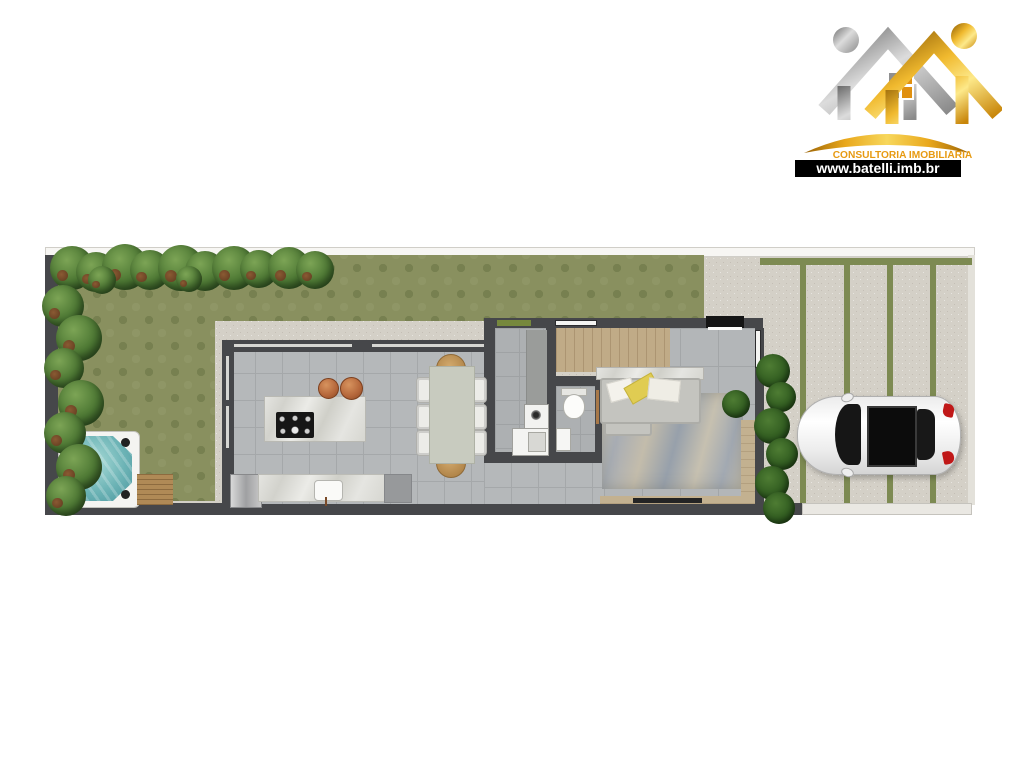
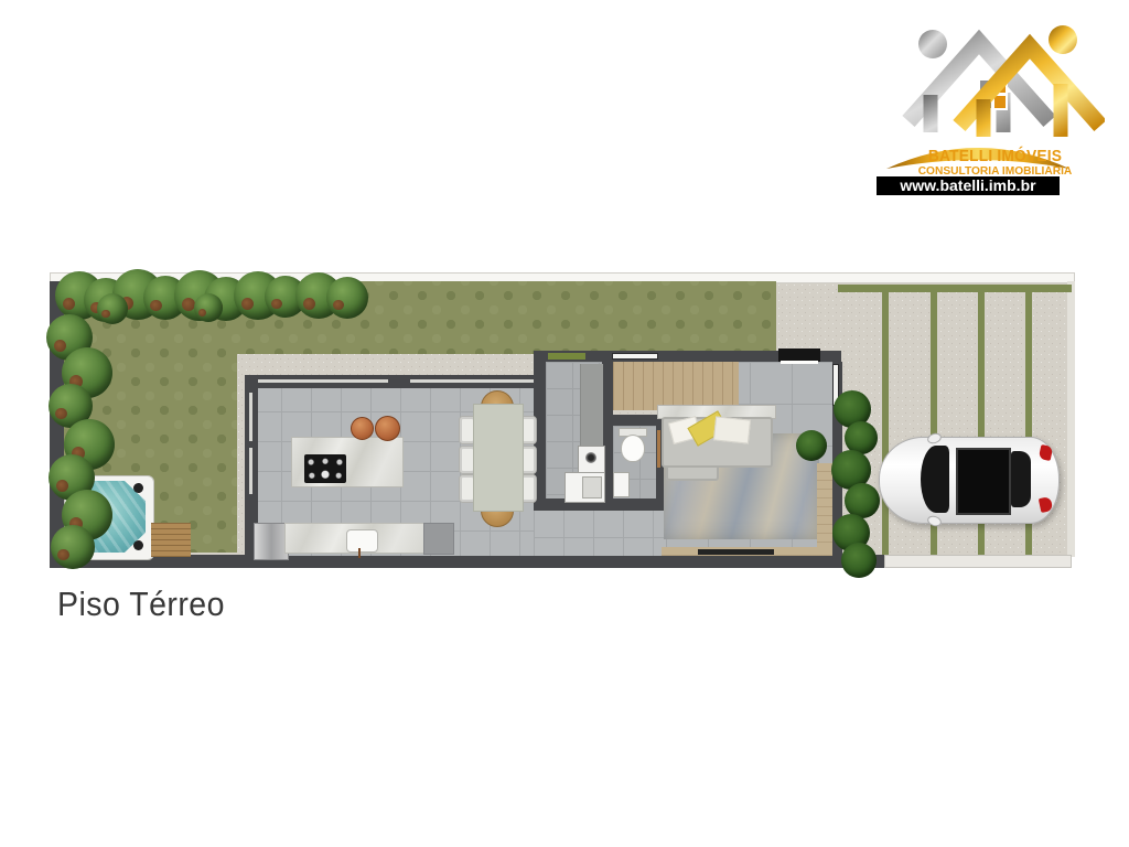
+ Piso Térreo
+ BATELLI IMÓVEIS
  CONSULTORIA IMOBILIÁRIA
  www.batelli.imb.br
